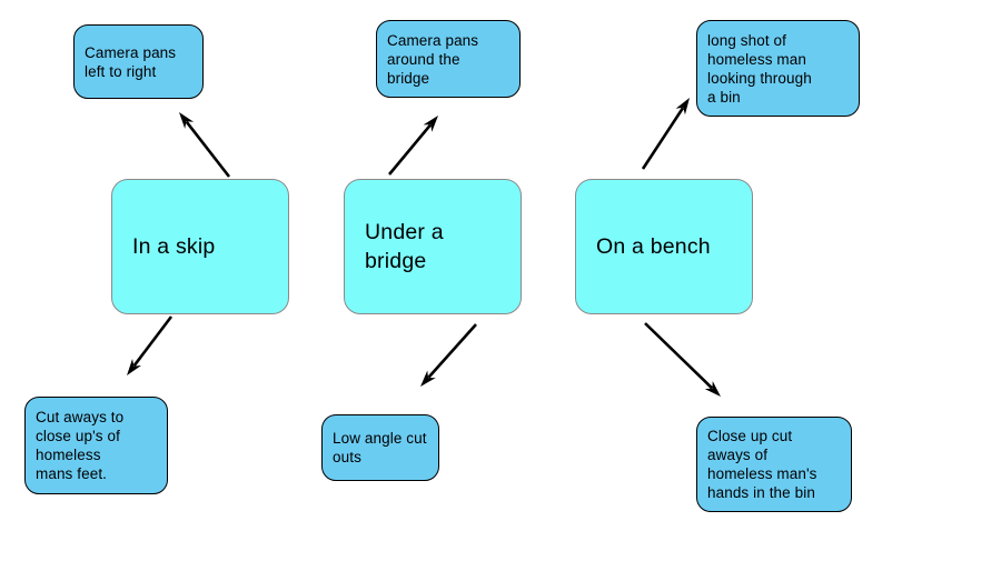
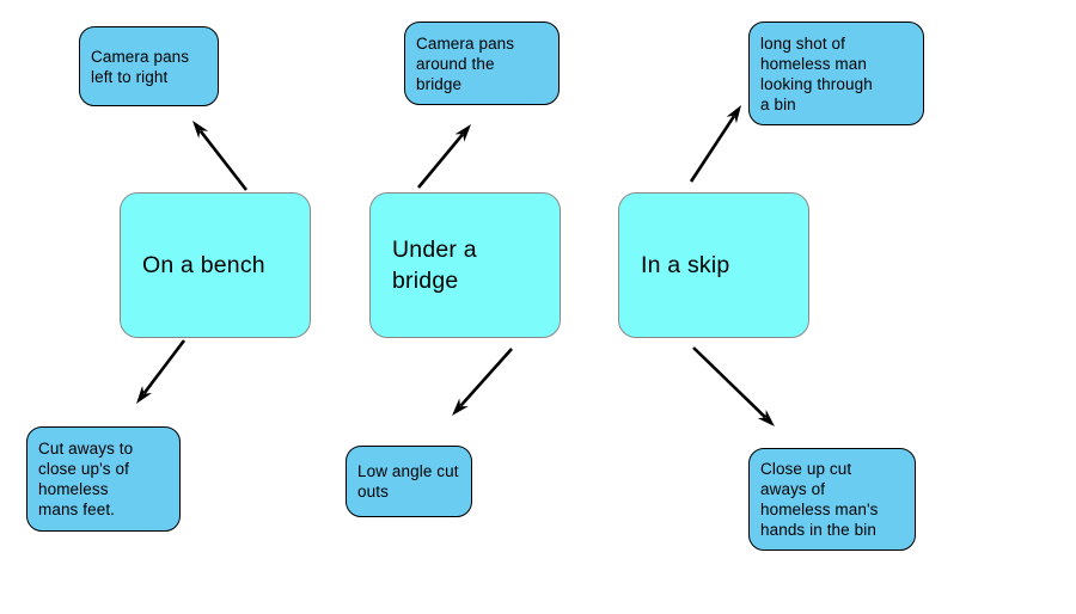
  Camera pans
  left to right
  Camera pans
  around the
  bridge
  long shot of
  homeless man
  looking through
  a bin
- In a skip
+ On a bench
  Under a
  bridge
- On a bench
+ In a skip
  Cut aways to
  close up's of
  homeless
  mans feet.
  Low angle cut
  outs
  Close up cut
  aways of
  homeless man's
  hands in the bin
